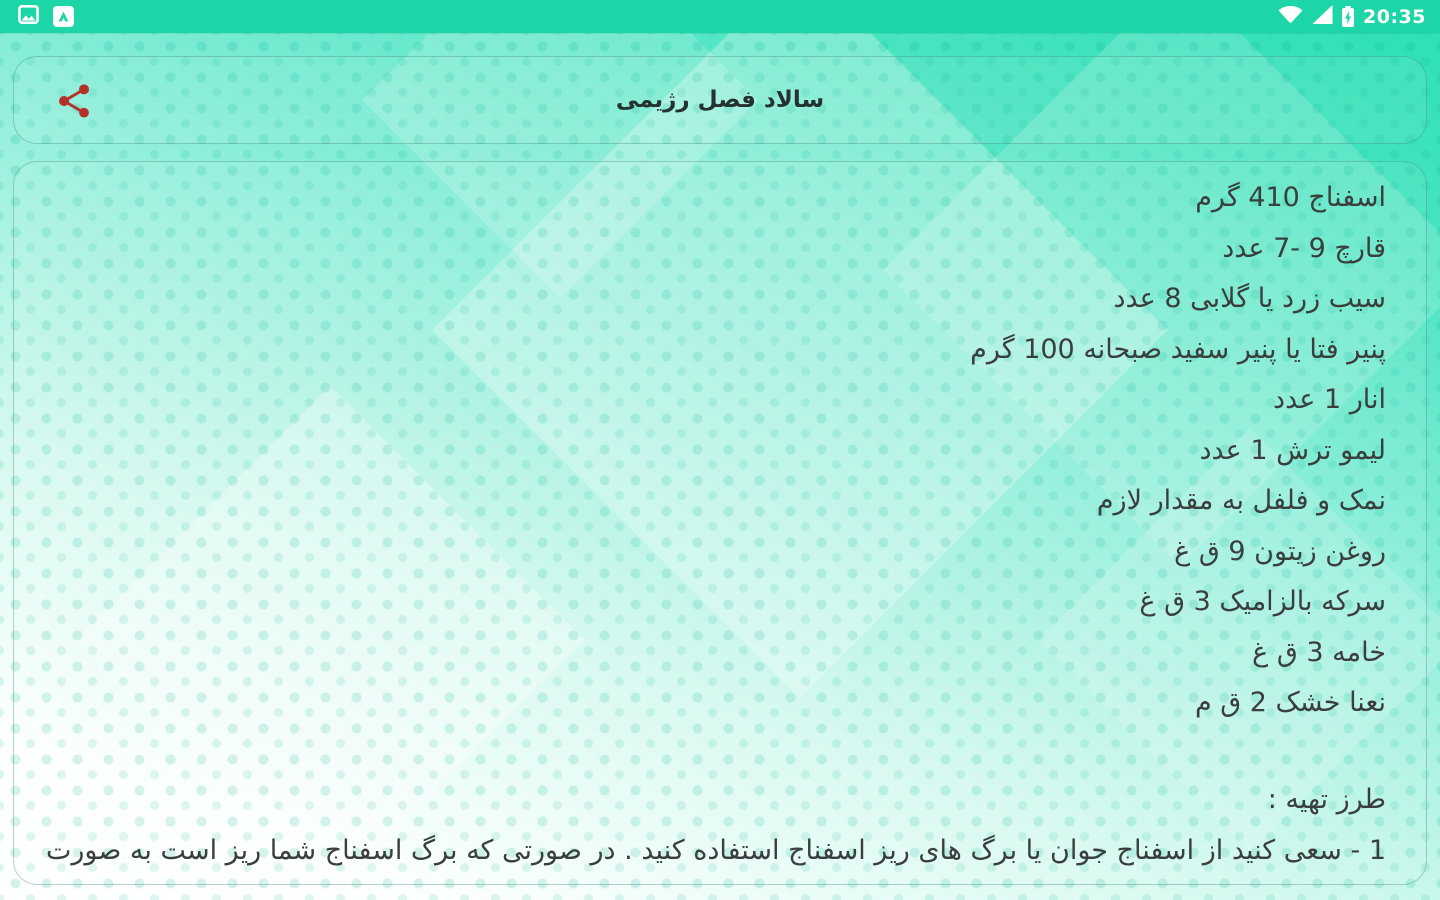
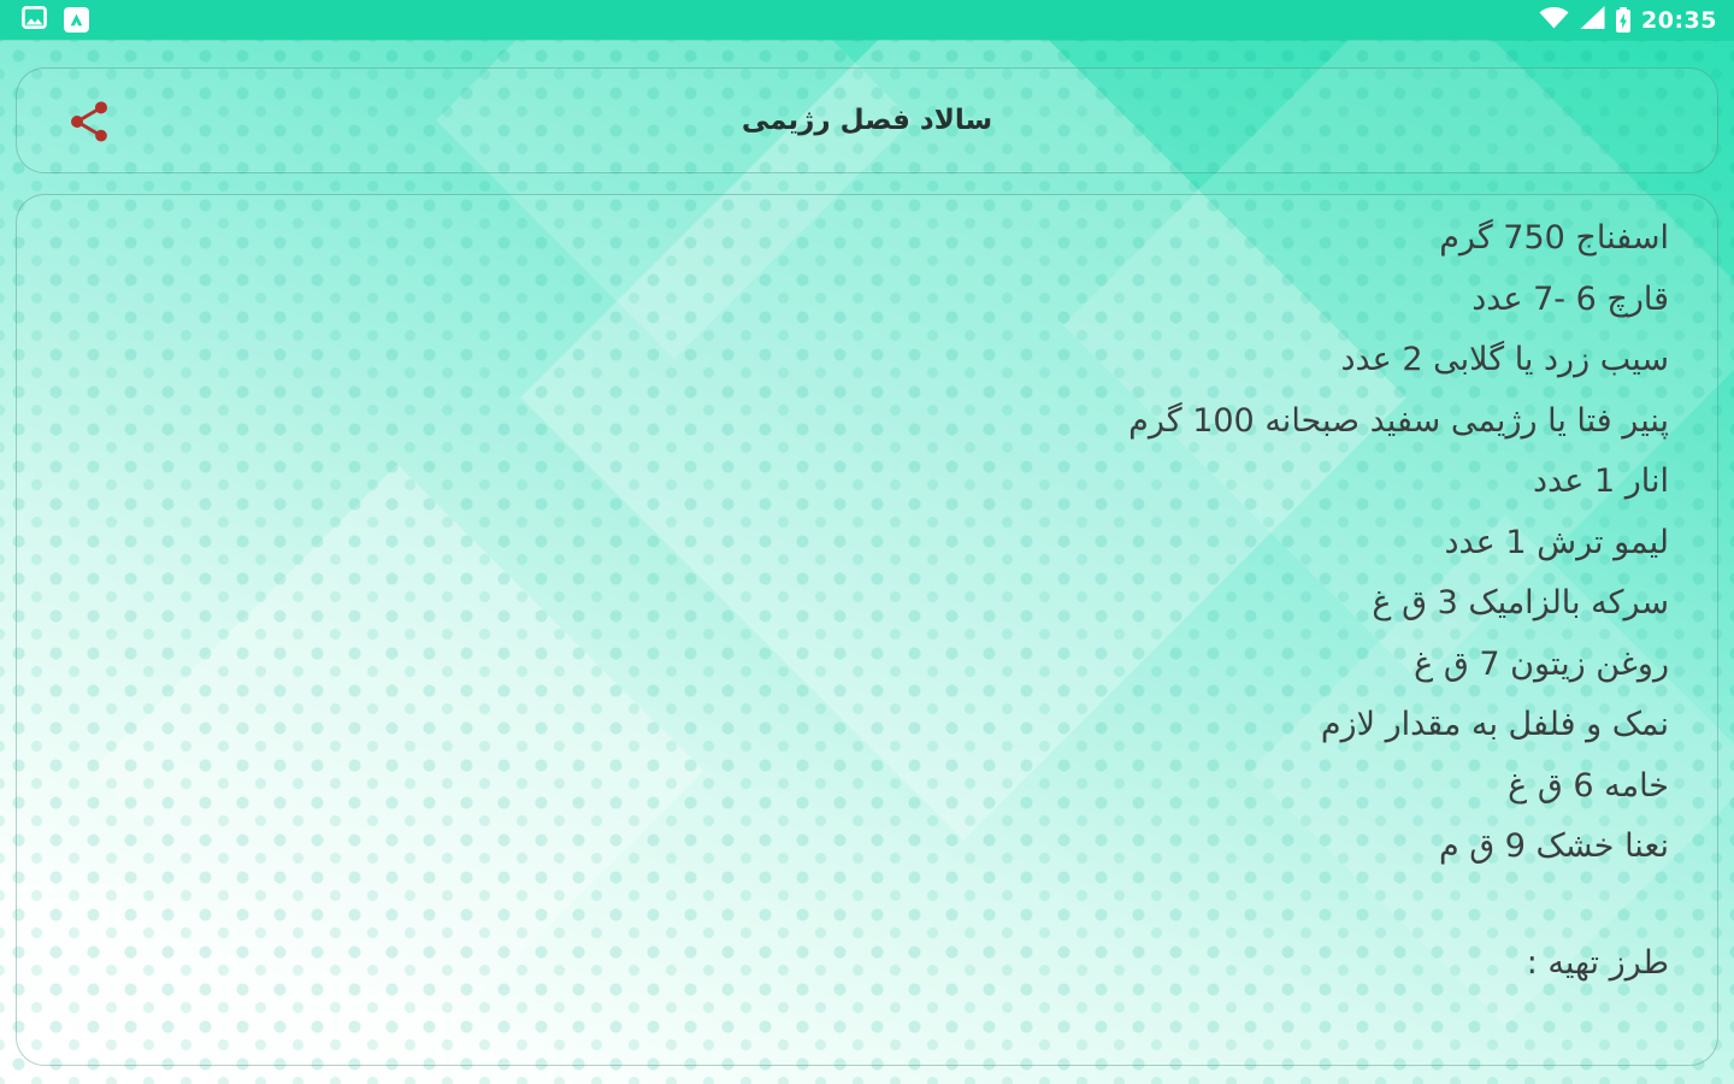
  20:35
  سالاد فصل رژیمی
- اسفناج 410 گرم
+ اسفناج 750 گرم
- قارچ 9 -7 عدد
+ قارچ 6 -7 عدد
- سیب زرد یا گلابی 8 عدد
+ سیب زرد یا گلابی 2 عدد
- پنیر فتا یا پنیر سفید صبحانه 100 گرم
+ پنیر فتا یا رژیمی سفید صبحانه 100 گرم
  انار 1 عدد
  لیمو ترش 1 عدد
- نمک و فلفل به مقدار لازم
+ سرکه بالزامیک 3 ق غ
- روغن زیتون 9 ق غ
+ روغن زیتون 7 ق غ
- سرکه بالزامیک 3 ق غ
+ نمک و فلفل به مقدار لازم
- خامه 3 ق غ
+ خامه 6 ق غ
- نعنا خشک 2 ق م
+ نعنا خشک 9 ق م
  طرز تهیه :
- 1 - سعی کنید از اسفناج جوان یا برگ های ریز اسفناج استفاده کنید . در صورتی که برگ اسفناج شما ریز است به صورت
